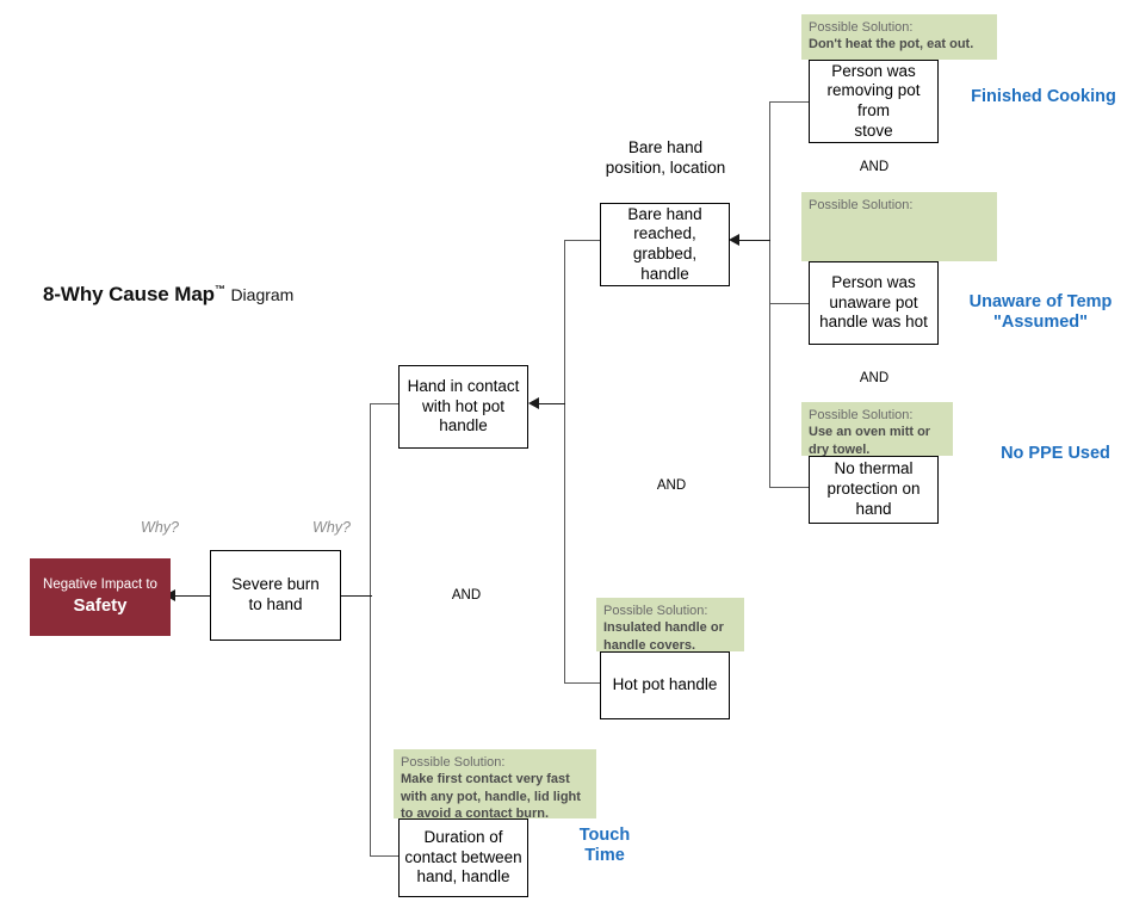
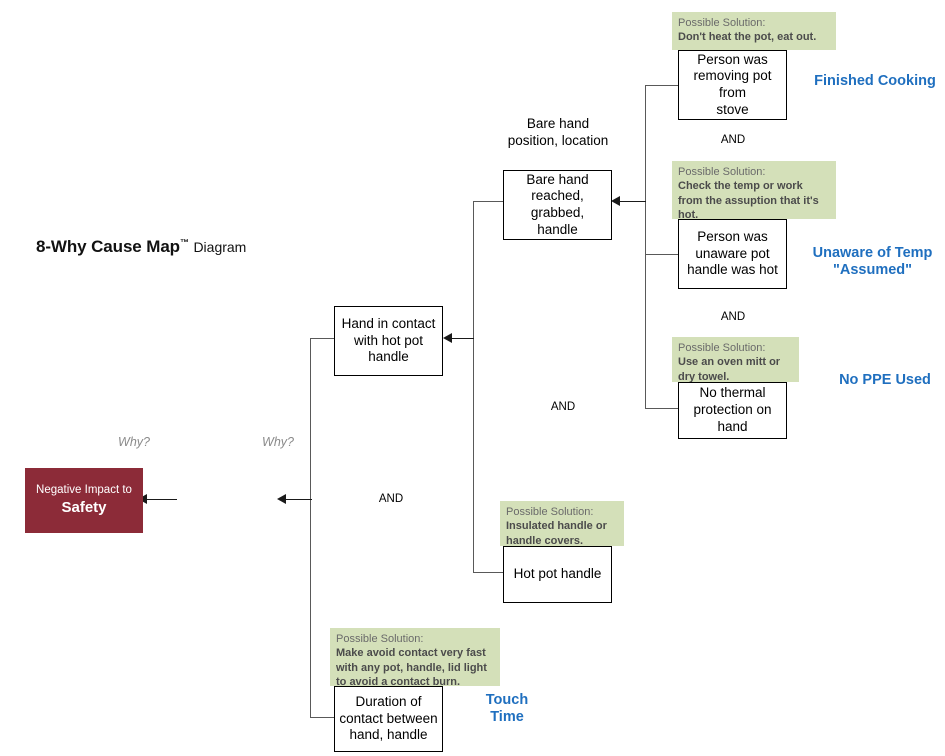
  8-Why Cause Map™ Diagram
  Negative Impact to
  Safety
  Why?
  Why?
- Severe burn
- to hand
  Hand in contact
  with hot pot handle
  AND
  Bare hand
  position, location
  Bare hand
  reached, grabbed,
  handle
  AND
  Possible Solution:
  Insulated handle or handle covers.
  Hot pot handle
  Possible Solution:
- Make first contact very fast with any pot, handle, lid light to avoid a contact burn.
+ Make avoid contact very fast with any pot, handle, lid light to avoid a contact burn.
  Duration of
  contact between
  hand, handle
  Touch
  Time
  Possible Solution:
  Don't heat the pot, eat out.
  Person was
  removing pot from
  stove
  Finished Cooking
  AND
  Possible Solution:
+ Check the temp or work from the assuption that it's hot.
  Person was
  unaware pot
  handle was hot
  Unaware of Temp
  "Assumed"
  AND
  Possible Solution:
  Use an oven mitt or dry towel.
  No thermal
  protection on hand
  No PPE Used
